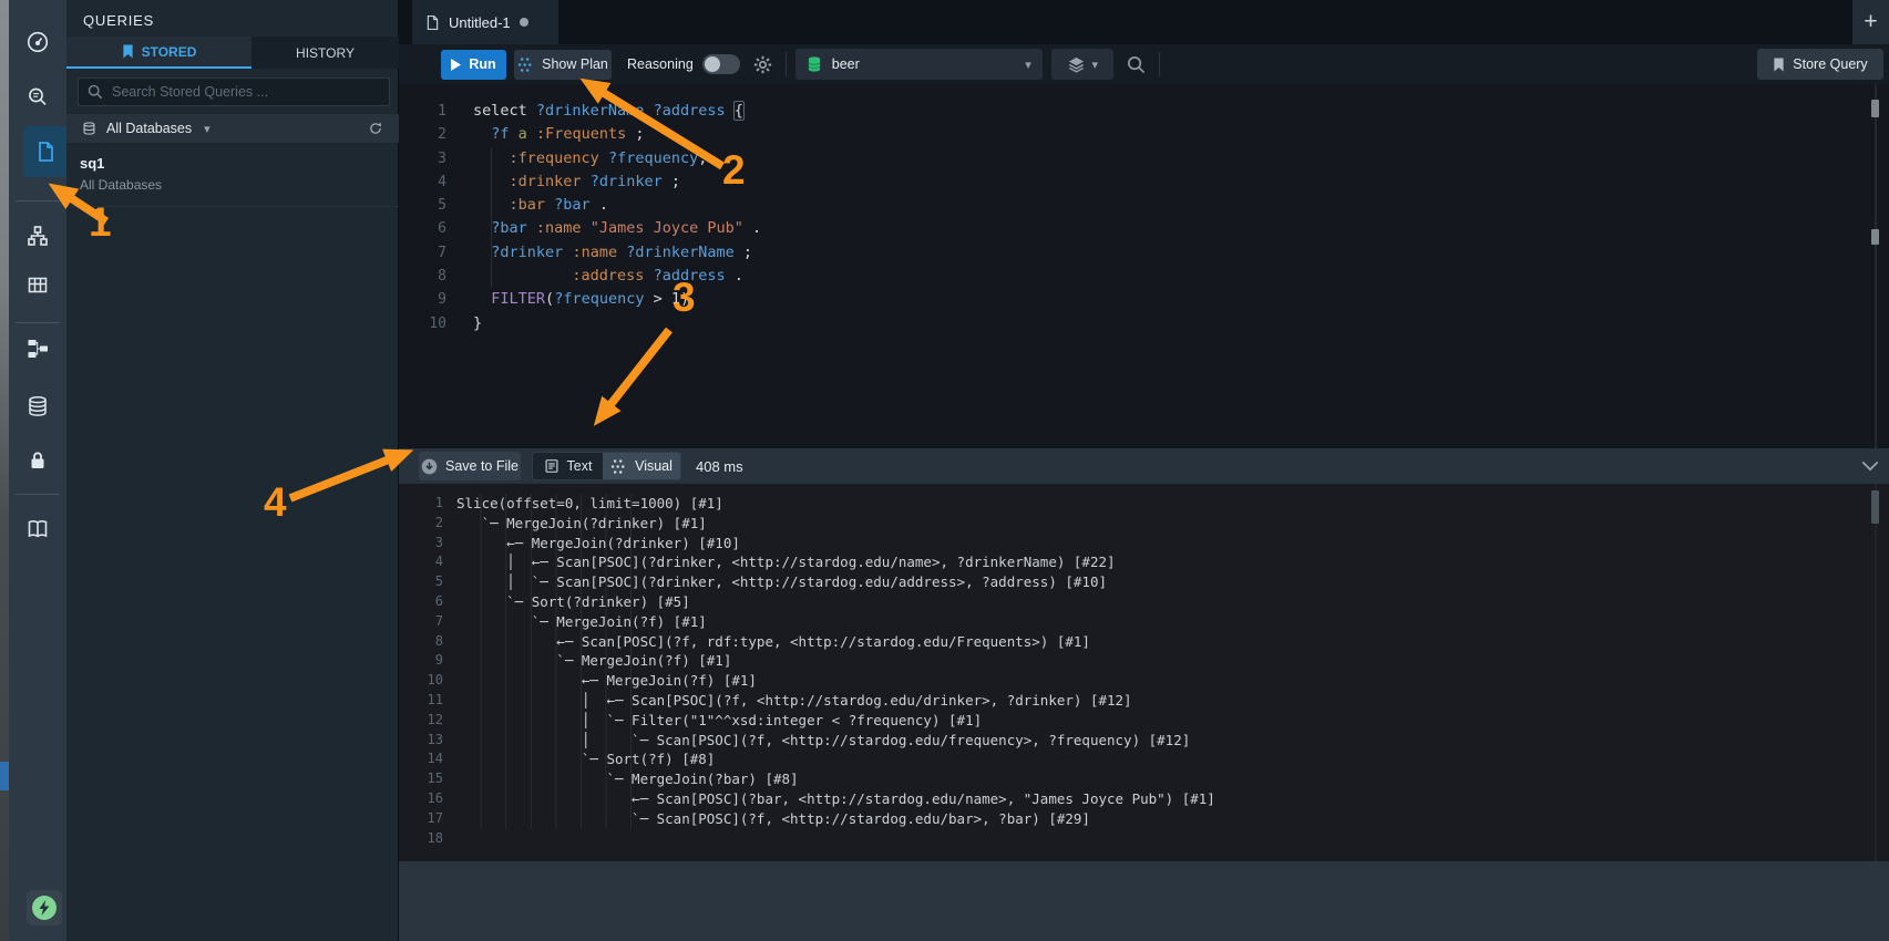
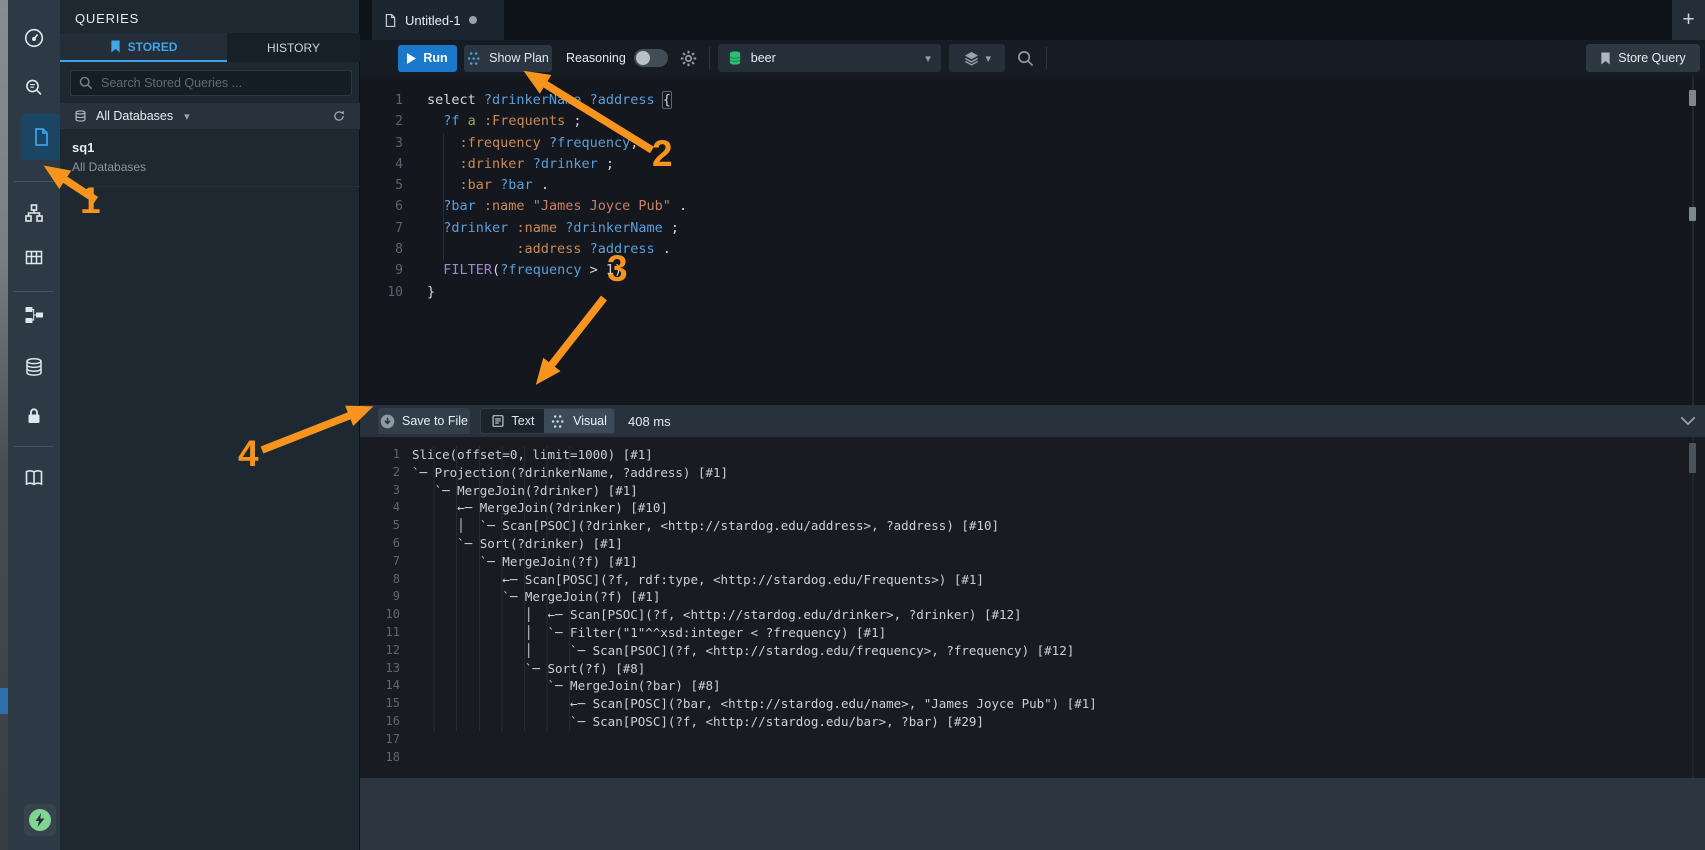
  QUERIES
  STORED
  HISTORY
  Search Stored Queries ...
  All Databases
  ▾
  sq1
  All Databases
  Untitled-1
  +
  Run
  Show Plan
  Reasoning
  beer
  ▾
  ▾
  Store Query
  1
  2
  3
  4
  5
  6
  7
  8
  9
  10
  select ?drinkerNa ?address {
  ?f a :Frequents ;
  :frequency ?frequency
  :drinker ?drinker ;
  :bar ?bar .
  ?bar :name "James Joyce Pub" .
  ?drinker :name ?drinkerName ;
  :address ?address .
  FILTER(?frequency > 1)
  }
  Save to File
  Text
  Visual
  408 ms
  1
  2
  3
  4
  5
  6
  7
  8
  9
  10
  11
  12
  13
  14
  15
  16
  17
  18
  Slice(offset=0, limit=1000) [#1]
+ `─ Projection(?drinkerName, ?address) [#1]
  `─ MergeJoin(?drinker) [#1]
  ←─ MergeJoin(?drinker) [#10]
- │ ←─ Scan[PSOC](?drinker, <http://stardog.edu/name>, ?drinkerName) [#22]
  │ `─ Scan[PSOC](?drinker, <http://stardog.edu/address>, ?address) [#10]
- `─ Sort(?drinker) [#5]
+ `─ Sort(?drinker) [#1]
  `─ MergeJoin(?f) [#1]
  ←─ Scan[POSC](?f, rdf:type, <http://stardog.edu/Frequents>) [#1]
  `─ MergeJoin(?f) [#1]
- ←─ MergeJoin(?f) [#1]
  │ ←─ Scan[PSOC](?f, <http://stardog.edu/drinker>, ?drinker) [#12]
  │ `─ Filter("1"^^xsd:integer < ?frequency) [#1]
  │ `─ Scan[PSOC](?f, <http://stardog.edu/frequency>, ?frequency) [#12]
  `─ Sort(?f) [#8]
  `─ MergeJoin(?bar) [#8]
  ←─ Scan[POSC](?bar, <http://stardog.edu/name>, "James Joyce Pub") [#1]
  `─ Scan[POSC](?f, <http://stardog.edu/bar>, ?bar) [#29]
  1
  2
  3
  4
